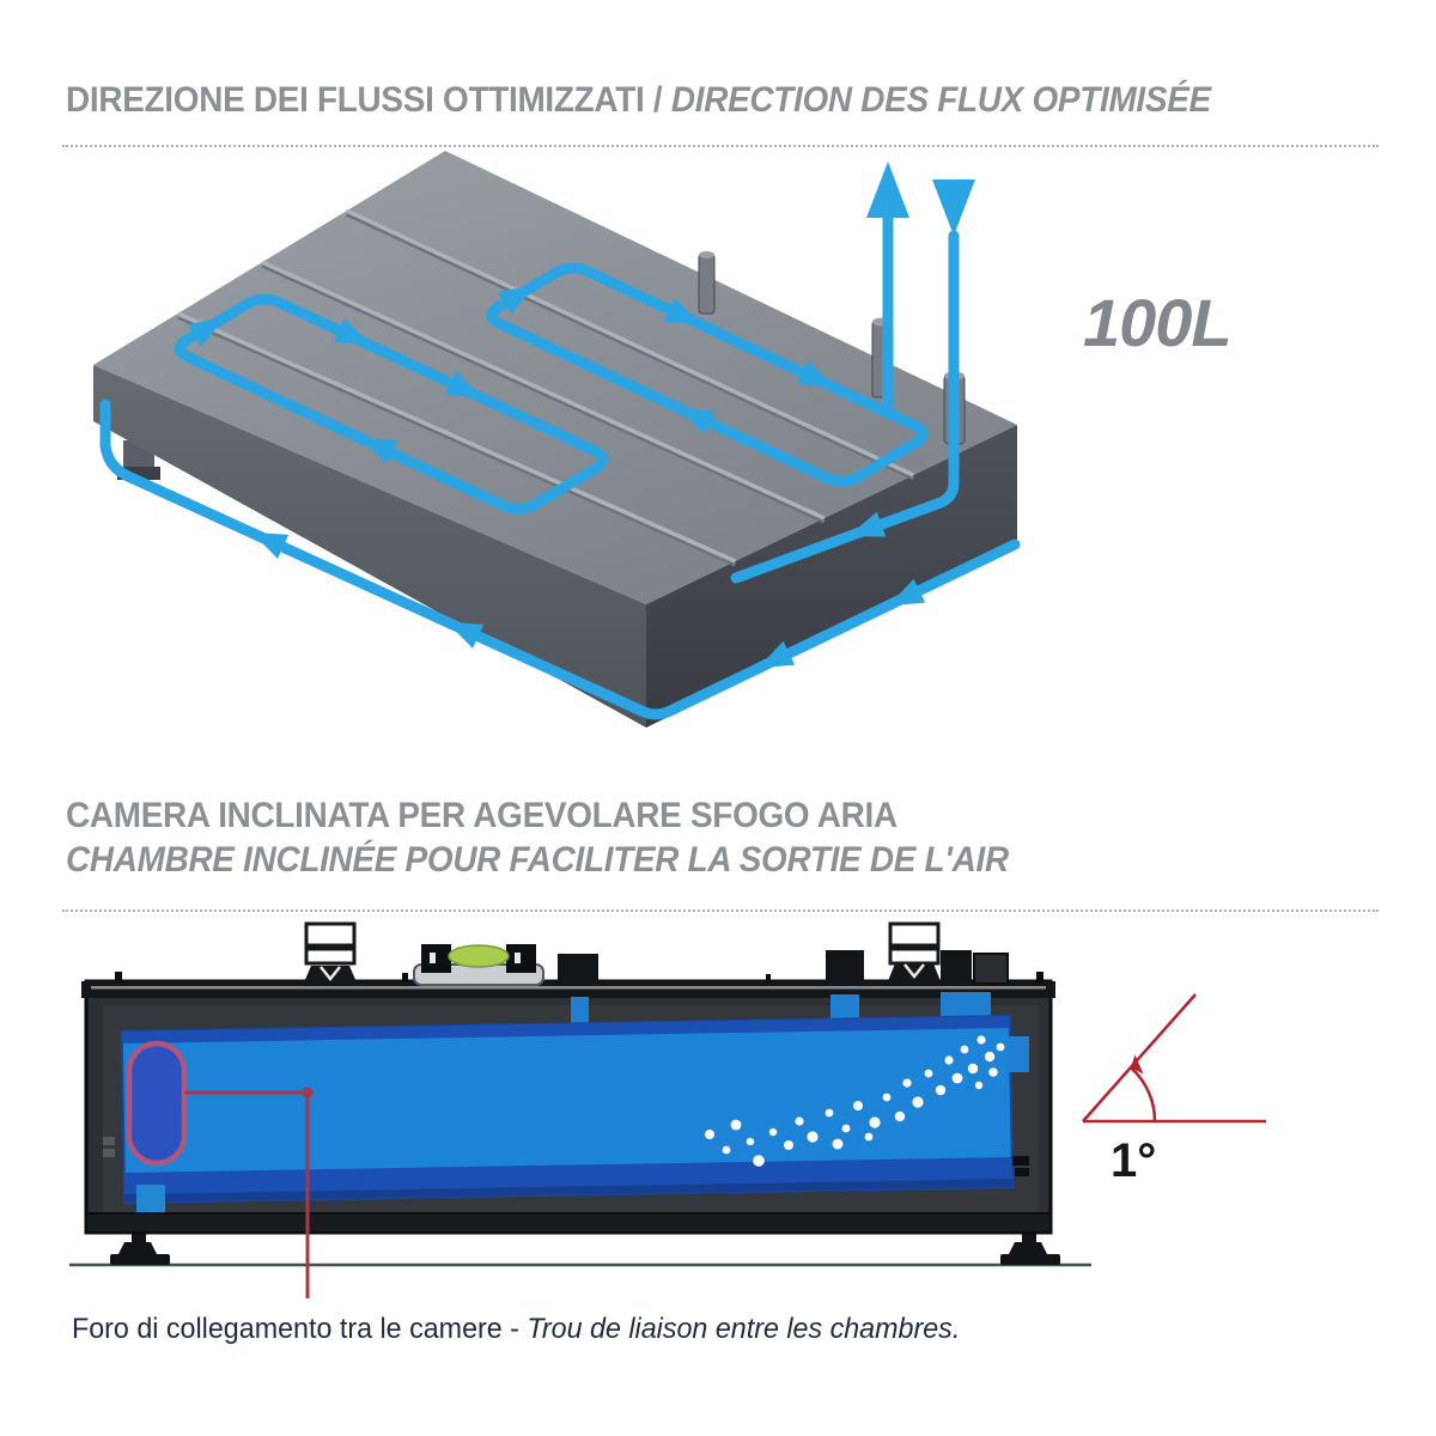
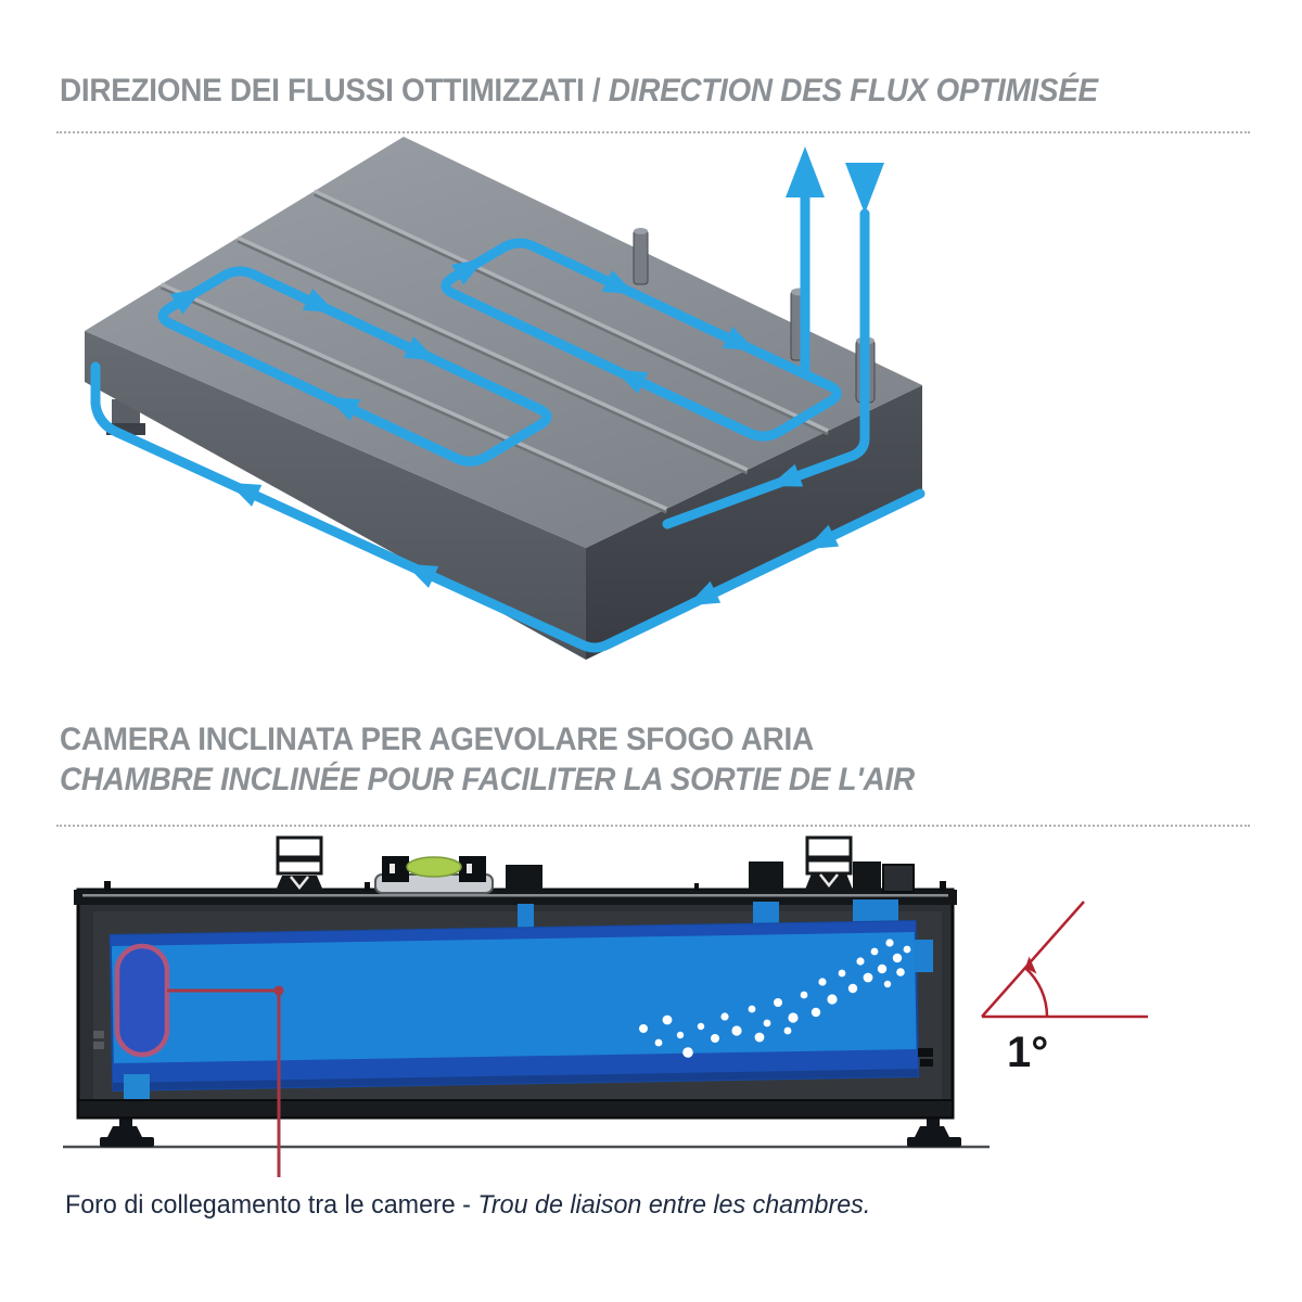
  DIREZIONE DEI FLUSSI OTTIMIZZATI / DIRECTION DES FLUX OPTIMISÉE
- 100L
  CAMERA INCLINATA PER AGEVOLARE SFOGO ARIA
  CHAMBRE INCLINÉE POUR FACILITER LA SORTIE DE L'AIR
  1°
  Foro di collegamento tra le camere - Trou de liaison entre les chambres.
